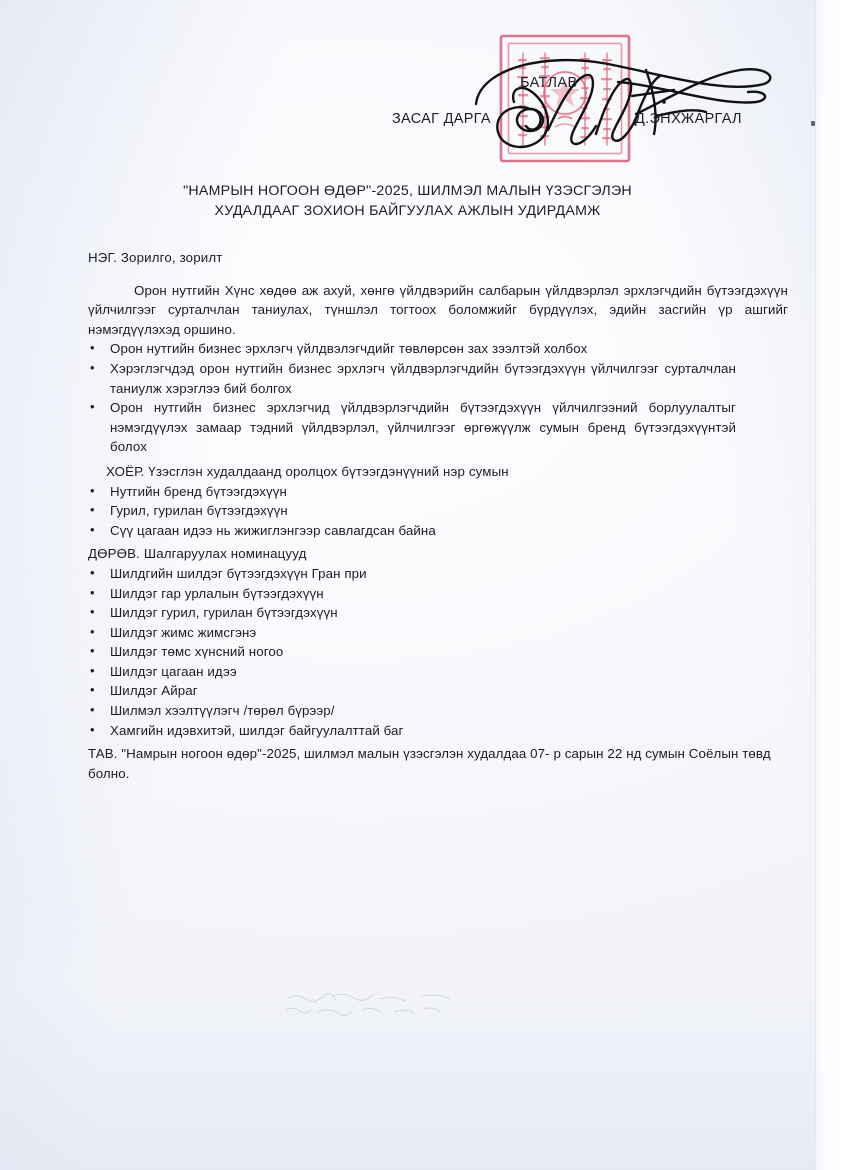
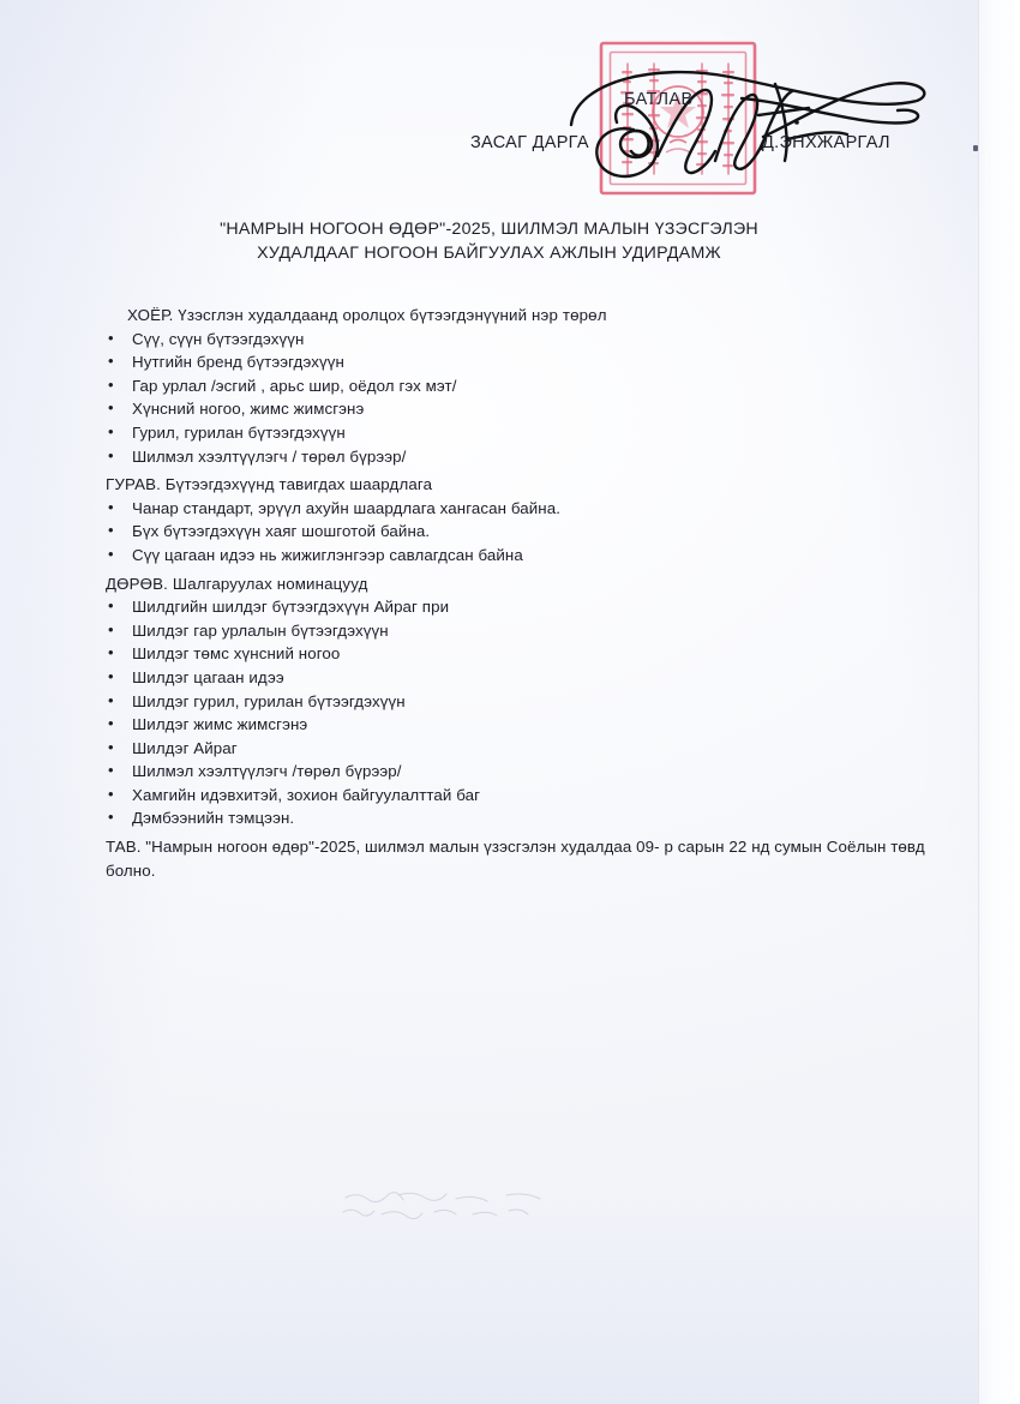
  БАТЛАВ
  ЗАСАГ ДАРГА
  Д.ЭНХЖАРГАЛ
  "НАМРЫН НОГООН ӨДӨР"-2025, ШИЛМЭЛ МАЛЫН ҮЗЭСГЭЛЭН
- ХУДАЛДААГ ЗОХИОН БАЙГУУЛАХ АЖЛЫН УДИРДАМЖ
+ ХУДАЛДААГ НОГООН БАЙГУУЛАХ АЖЛЫН УДИРДАМЖ
- НЭГ. Зорилго, зорилт
- Орон нутгийн Хүнс хөдөө аж ахуй, хөнгө үйлдвэрийн салбарын үйлдвэрлэл эрхлэгчдийн бүтээгдэхүүн үйлчилгээг сурталчлан таниулах, түншлэл тогтоох боломжийг бүрдүүлэх, эдийн засгийн үр ашгийг нэмэгдүүлэхэд оршино.
- Орон нутгийн бизнес эрхлэгч үйлдвэлэгчдийг төвлөрсөн зах зээлтэй холбох
- Хэрэглэгчдэд орон нутгийн бизнес эрхлэгч үйлдвэрлэгчдийн бүтээгдэхүүн үйлчилгээг сурталчлан таниулж хэрэглээ бий болгох
- Орон нутгийн бизнес эрхлэгчид үйлдвэрлэгчдийн бүтээгдэхүүн үйлчилгээний борлуулалтыг нэмэгдүүлэх замаар тэдний үйлдвэрлэл, үйлчилгээг өргөжүүлж сумын бренд бүтээгдэхүүнтэй болох
- ХОЁР. Үзэсглэн худалдаанд оролцох бүтээгдэнүүний нэр сумын
+ ХОЁР. Үзэсглэн худалдаанд оролцох бүтээгдэнүүний нэр төрөл
+ Сүү, сүүн бүтээгдэхүүн
  Нутгийн бренд бүтээгдэхүүн
+ Гар урлал /эсгий , арьс шир, оёдол гэх мэт/
+ Хүнсний ногоо, жимс жимсгэнэ
  Гурил, гурилан бүтээгдэхүүн
+ Шилмэл хээлтүүлэгч / төрөл бүрээр/
+ ГУРАВ. Бүтээгдэхүүнд тавигдах шаардлага
+ Чанар стандарт, эрүүл ахуйн шаардлага хангасан байна.
+ Бүх бүтээгдэхүүн хаяг шошготой байна.
  Сүү цагаан идээ нь жижиглэнгээр савлагдсан байна
  ДӨРӨВ. Шалгаруулах номинацууд
- Шилдгийн шилдэг бүтээгдэхүүн Гран при
+ Шилдгийн шилдэг бүтээгдэхүүн Айраг при
  Шилдэг гар урлалын бүтээгдэхүүн
- Шилдэг гурил, гурилан бүтээгдэхүүн
+ Шилдэг төмс хүнсний ногоо
- Шилдэг жимс жимсгэнэ
+ Шилдэг цагаан идээ
- Шилдэг төмс хүнсний ногоо
+ Шилдэг гурил, гурилан бүтээгдэхүүн
- Шилдэг цагаан идээ
+ Шилдэг жимс жимсгэнэ
  Шилдэг Айраг
  Шилмэл хээлтүүлэгч /төрөл бүрээр/
- Хамгийн идэвхитэй, шилдэг байгуулалттай баг
+ Хамгийн идэвхитэй, зохион байгуулалттай баг
+ Дэмбээнийн тэмцээн.
- ТАВ. "Намрын ногоон өдөр"-2025, шилмэл малын үзэсгэлэн худалдаа 07- р сарын 22 нд сумын Соёлын төвд болно.
+ ТАВ. "Намрын ногоон өдөр"-2025, шилмэл малын үзэсгэлэн худалдаа 09- р сарын 22 нд сумын Соёлын төвд болно.
